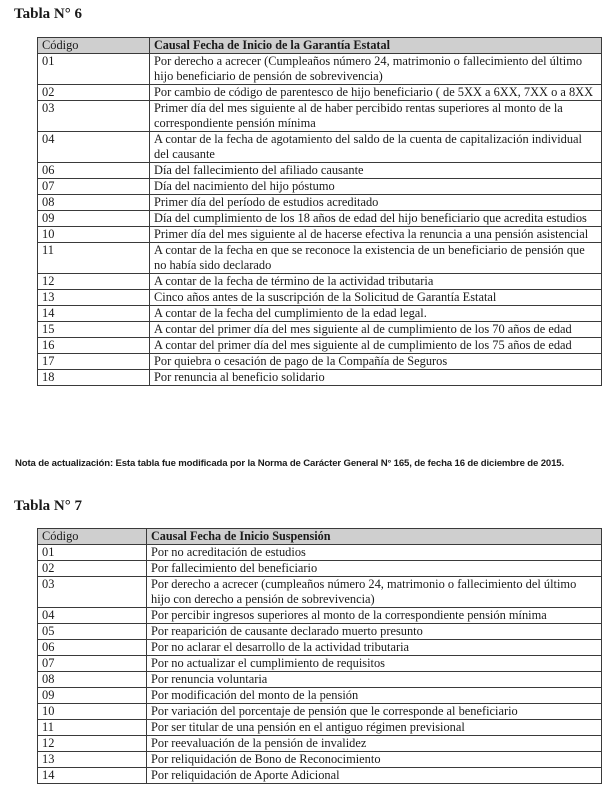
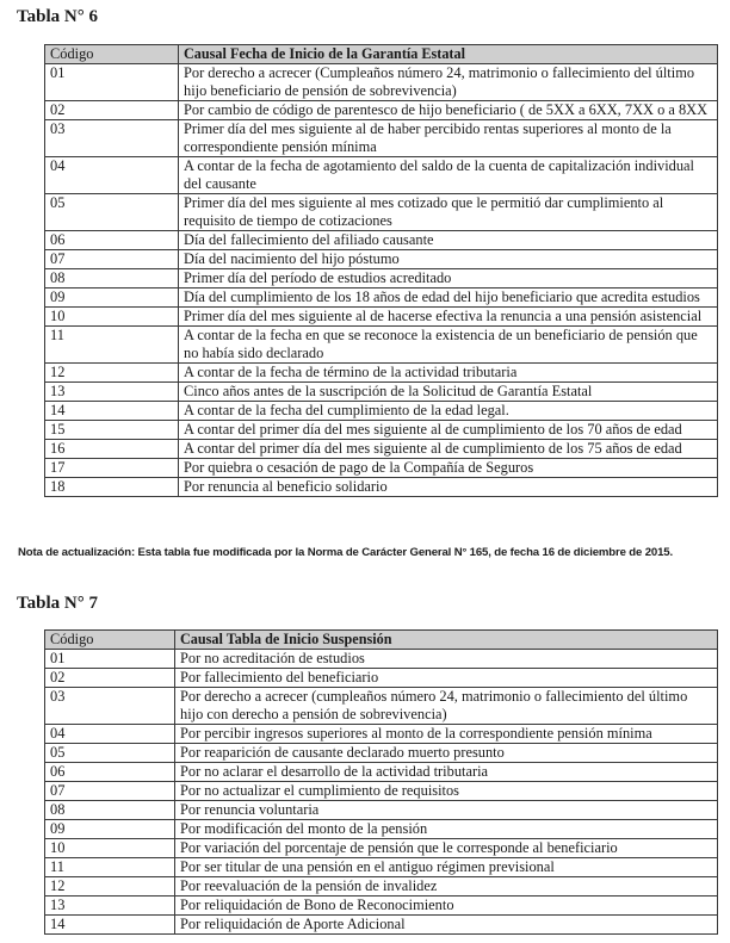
  Tabla N° 6
  Código	Causal Fecha de Inicio de la Garantía Estatal
  01	Por derecho a acrecer (Cumpleaños número 24, matrimonio o fallecimiento del último hijo beneficiario de pensión de sobrevivencia)
  02	Por cambio de código de parentesco de hijo beneficiario ( de 5XX a 6XX, 7XX o a 8XX
  03	Primer día del mes siguiente al de haber percibido rentas superiores al monto de la correspondiente pensión mínima
  04	A contar de la fecha de agotamiento del saldo de la cuenta de capitalización individual del causante
+ 05	Primer día del mes siguiente al mes cotizado que le permitió dar cumplimiento al requisito de tiempo de cotizaciones
  06	Día del fallecimiento del afiliado causante
  07	Día del nacimiento del hijo póstumo
  08	Primer día del período de estudios acreditado
  09	Día del cumplimiento de los 18 años de edad del hijo beneficiario que acredita estudios
  10	Primer día del mes siguiente al de hacerse efectiva la renuncia a una pensión asistencial
  11	A contar de la fecha en que se reconoce la existencia de un beneficiario de pensión que no había sido declarado
  12	A contar de la fecha de término de la actividad tributaria
  13	Cinco años antes de la suscripción de la Solicitud de Garantía Estatal
  14	A contar de la fecha del cumplimiento de la edad legal.
  15	A contar del primer día del mes siguiente al de cumplimiento de los 70 años de edad
  16	A contar del primer día del mes siguiente al de cumplimiento de los 75 años de edad
  17	Por quiebra o cesación de pago de la Compañía de Seguros
  18	Por renuncia al beneficio solidario
  Nota de actualización: Esta tabla fue modificada por la Norma de Carácter General N° 165, de fecha 16 de diciembre de 2015.
  Tabla N° 7
- Código	Causal Fecha de Inicio Suspensión
+ Código	Causal Tabla de Inicio Suspensión
  01	Por no acreditación de estudios
  02	Por fallecimiento del beneficiario
  03	Por derecho a acrecer (cumpleaños número 24, matrimonio o fallecimiento del último hijo con derecho a pensión de sobrevivencia)
  04	Por percibir ingresos superiores al monto de la correspondiente pensión mínima
  05	Por reaparición de causante declarado muerto presunto
  06	Por no aclarar el desarrollo de la actividad tributaria
  07	Por no actualizar el cumplimiento de requisitos
  08	Por renuncia voluntaria
  09	Por modificación del monto de la pensión
  10	Por variación del porcentaje de pensión que le corresponde al beneficiario
  11	Por ser titular de una pensión en el antiguo régimen previsional
  12	Por reevaluación de la pensión de invalidez
  13	Por reliquidación de Bono de Reconocimiento
  14	Por reliquidación de Aporte Adicional
